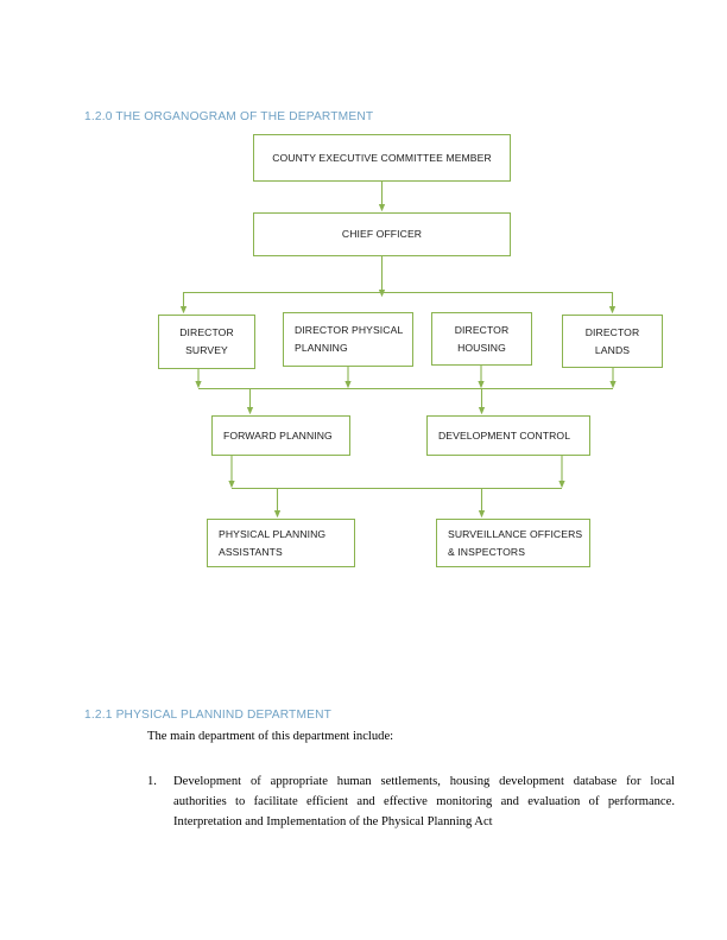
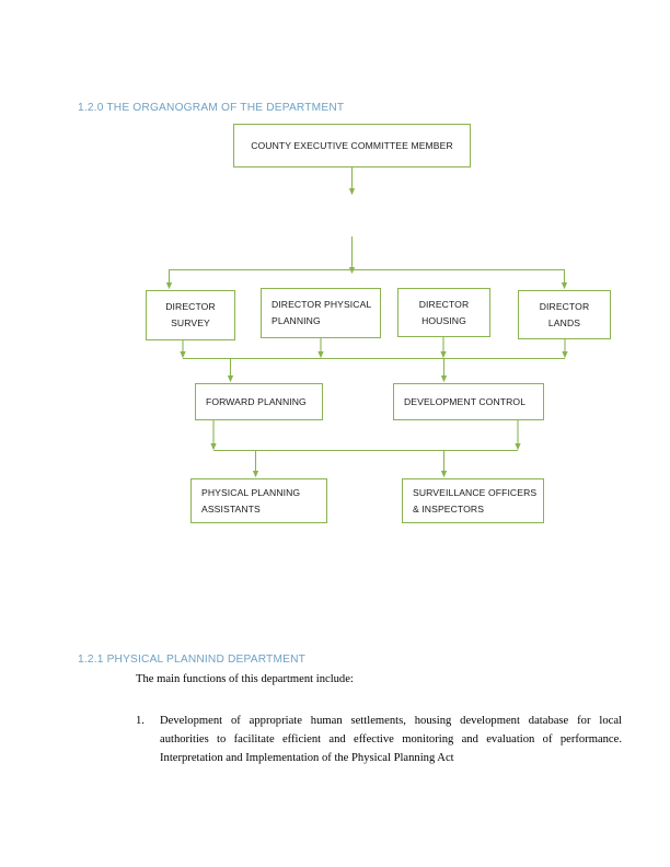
  1.2.0 THE ORGANOGRAM OF THE DEPARTMENT
  COUNTY EXECUTIVE COMMITTEE MEMBER
- CHIEF OFFICER
  DIRECTOR
  SURVEY
  DIRECTOR PHYSICAL
  PLANNING
  DIRECTOR
  HOUSING
  DIRECTOR
  LANDS
  FORWARD PLANNING
  DEVELOPMENT CONTROL
  PHYSICAL PLANNING
  ASSISTANTS
  SURVEILLANCE OFFICERS
  & INSPECTORS
  1.2.1 PHYSICAL PLANNIND DEPARTMENT
- The main department of this department include:
+ The main functions of this department include:
  1.
  Development of appropriate human settlements, housing development database for local authorities to facilitate efficient and effective monitoring and evaluation of performance. Interpretation and Implementation of the Physical Planning Act
